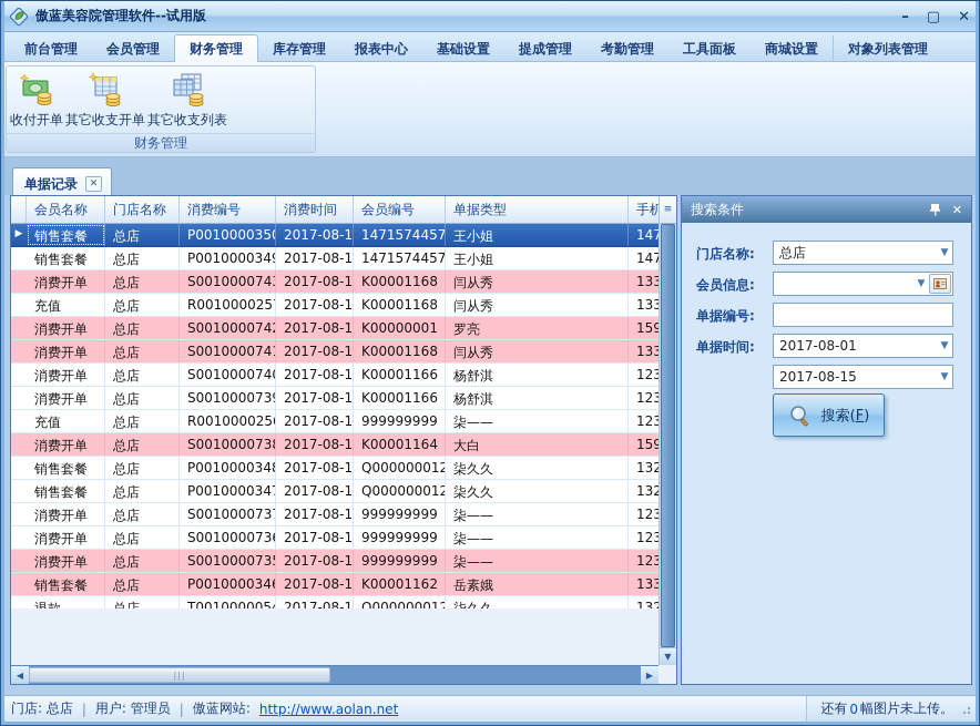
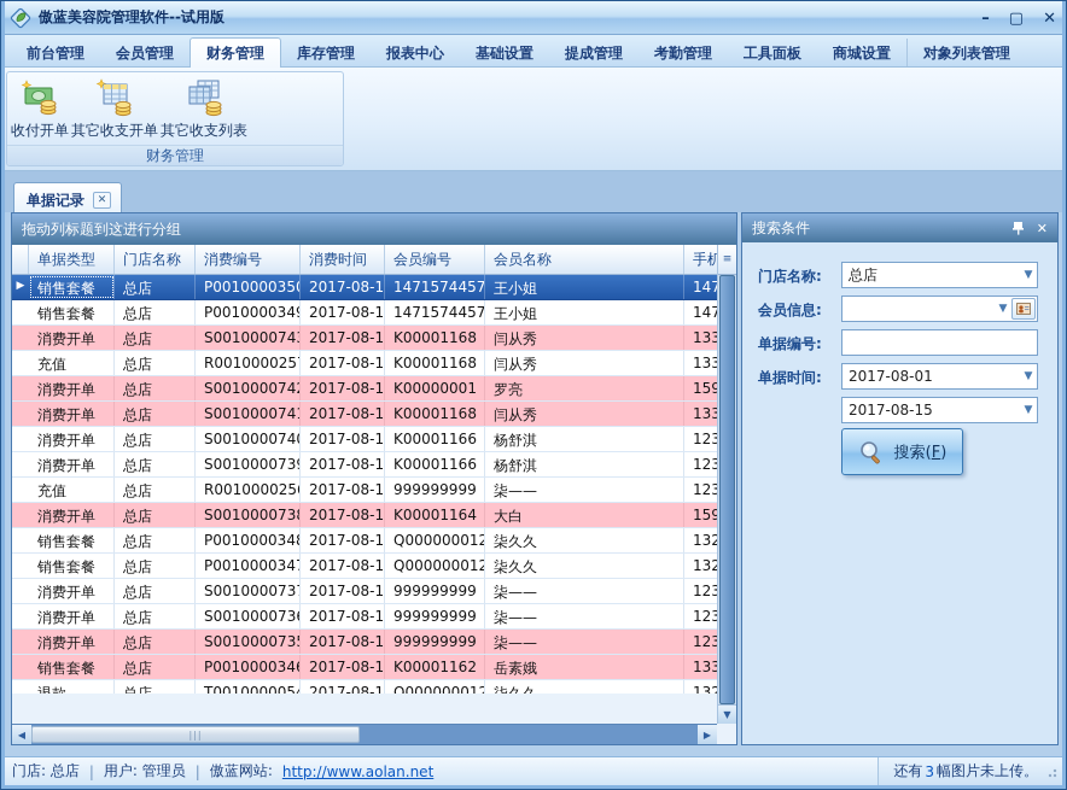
  傲蓝美容院管理软件--试用版
  –
  ▢
  ✕
  前台管理
  会员管理
  财务管理
  库存管理
  报表中心
  基础设置
  提成管理
  考勤管理
  工具面板
  商城设置
  对象列表管理
  收付开单
  其它收支开单
  其它收支列表
  财务管理
  单据记录
  ✕
+ 拖动列标题到这进行分组
- 会员名称
+ 单据类型
  门店名称
  消费编号
  消费时间
  会员编号
- 单据类型
+ 会员名称
  手机
  ▶
  销售套餐
  总店
  P0010000350
  2017-08-1
  1471574457
  王小姐
  销售套餐
  总店
  P0010000349
  2017-08-1
  1471574457
  王小姐
  消费开单
  总店
  S001000074
  2017-08-1
  K00001168
  闫从秀
  充值
  总店
  R001000025
  2017-08-1
  K00001168
  闫从秀
  消费开单
  总店
  S001000074
  2017-08-1
  K00000001
  罗亮
  消费开单
  总店
  S001000074
  2017-08-1
  K00001168
  闫从秀
  消费开单
  总店
  S001000074
  2017-08-1
  K00001166
  杨舒淇
  消费开单
  总店
  S001000073
  2017-08-1
  K00001166
  杨舒淇
  充值
  总店
  R001000025
  2017-08-1
  999999999
  柒——
  消费开单
  总店
  S001000073
  2017-08-1
  K00001164
  大白
  销售套餐
  总店
  P0010000348
  2017-08-1
  Q000000012
  柒久久
  销售套餐
  总店
  P0010000347
  2017-08-1
  Q000000012
  柒久久
  消费开单
  总店
  S001000073
  2017-08-1
  999999999
  柒——
  消费开单
  总店
  S001000073
  2017-08-1
  999999999
  柒——
  消费开单
  总店
  S001000073
  2017-08-1
  999999999
  柒——
  销售套餐
  总店
  P0010000346
  2017-08-1
  K00001162
  岳素娥
  T0010000054
  2017-08-1
  Q000000012
  ≡
  ▼
  ◀
  |||
  ▶
  搜索条件
  ✕
  门店名称:
  总店
  ▼
  会员信息:
  ▼
  单据编号:
  单据时间:
  2017-08-01
  ▼
  2017-08-15
  ▼
  搜索(F)
  门店: 总店
  |
  用户: 管理员
  |
  傲蓝网站:
  http://www.aolan.net
  还有
- 0
+ 3
  幅图片未上传。
